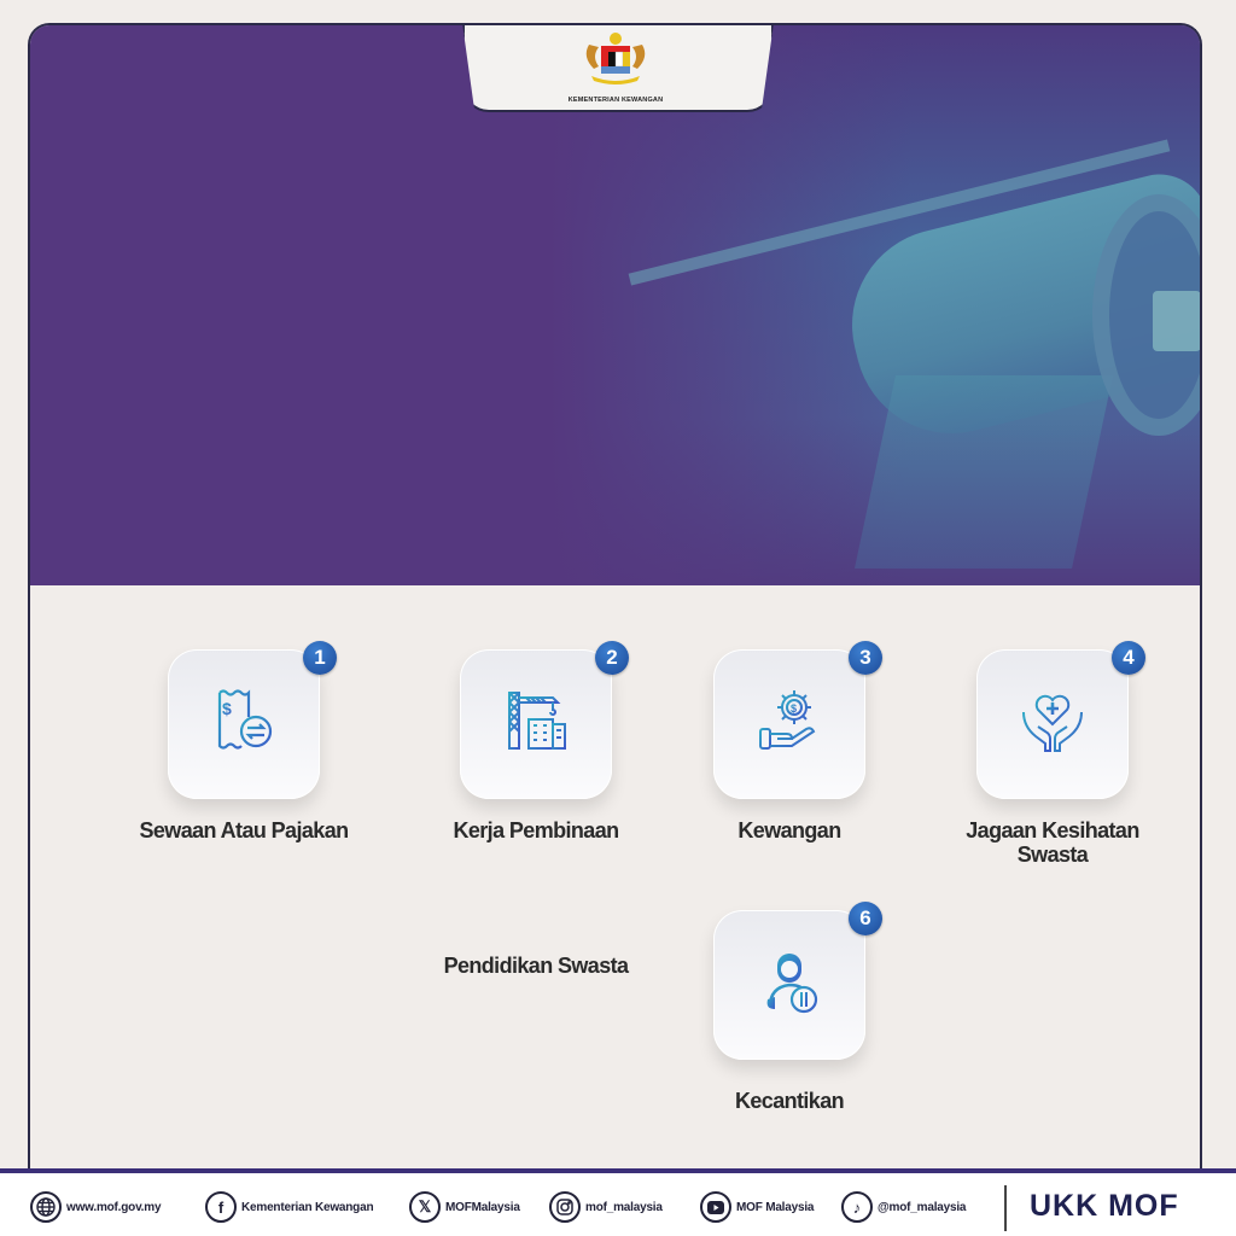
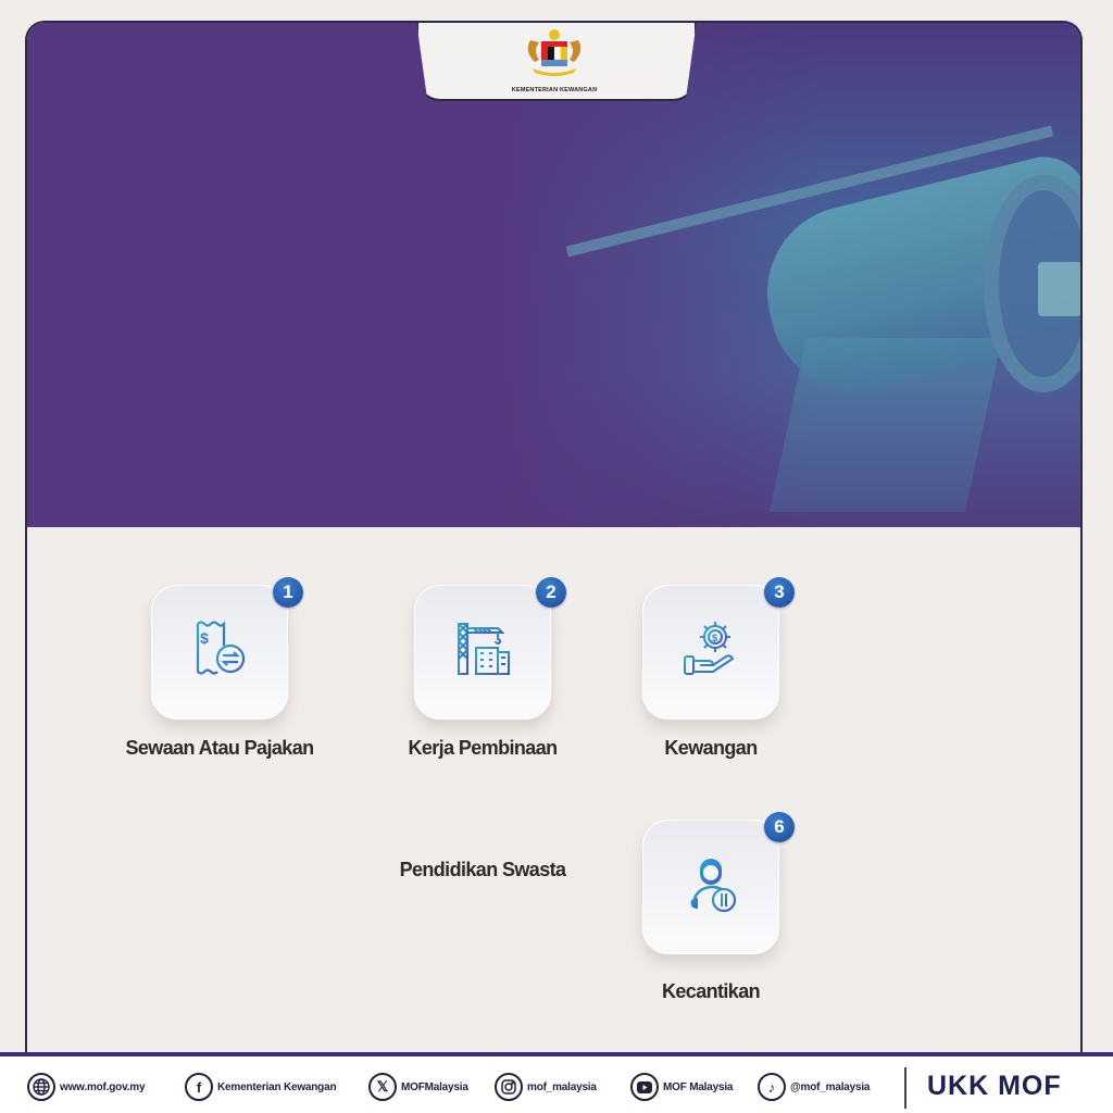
  $
  1
  Sewaan Atau Pajakan
  2
  Kerja Pembinaan
  $
  3
  Kewangan
- 4
- Jagaan Kesihatan Swasta
  Pendidikan Swasta
  6
  Kecantikan
  www.mof.gov.my
  f
  Kementerian Kewangan
  𝕏
  MOFMalaysia
  mof_malaysia
  MOF Malaysia
  ♪
  @mof_malaysia
  UKK MOF
